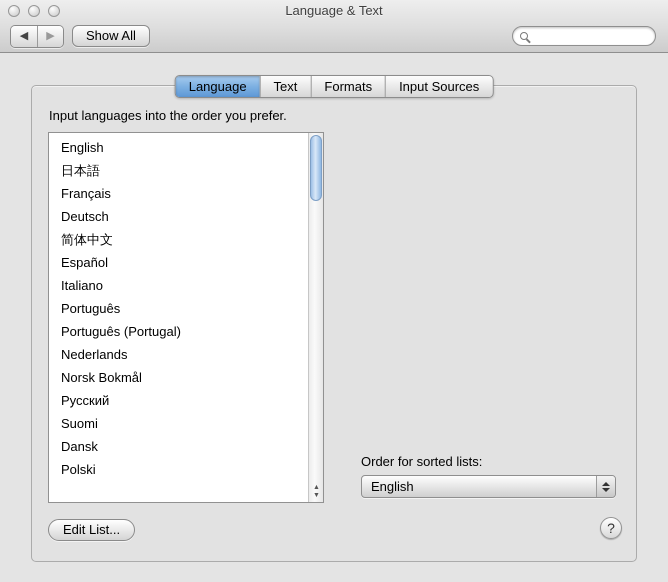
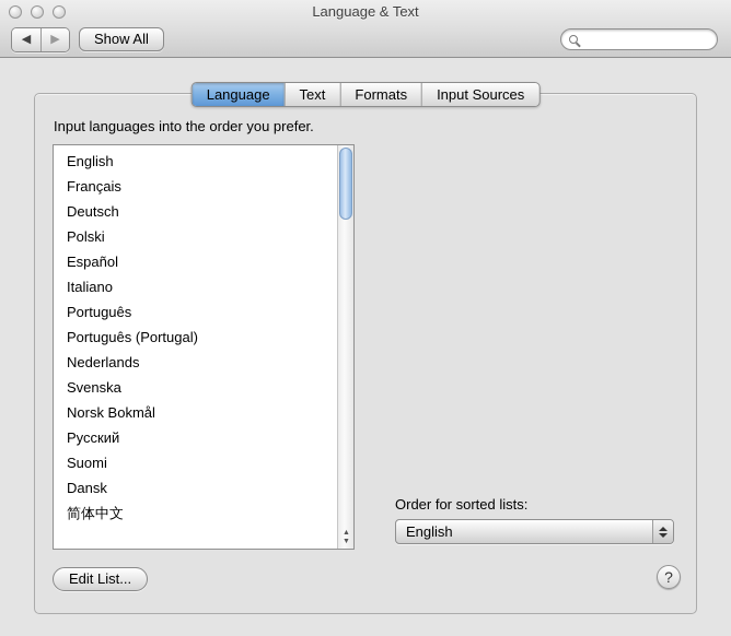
  Language & Text
  ◀
  ▶
  Show All
  Language
  Text
  Formats
  Input Sources
  Input languages into the order you prefer.
  English
- 日本語
  Français
  Deutsch
- 简体中文
+ Polski
  Español
  Italiano
  Português
  Português (Portugal)
  Nederlands
+ Svenska
  Norsk Bokmål
  Русский
  Suomi
  Dansk
- Polski
+ 简体中文
  Order for sorted lists:
  English
  Edit List...
  ?
